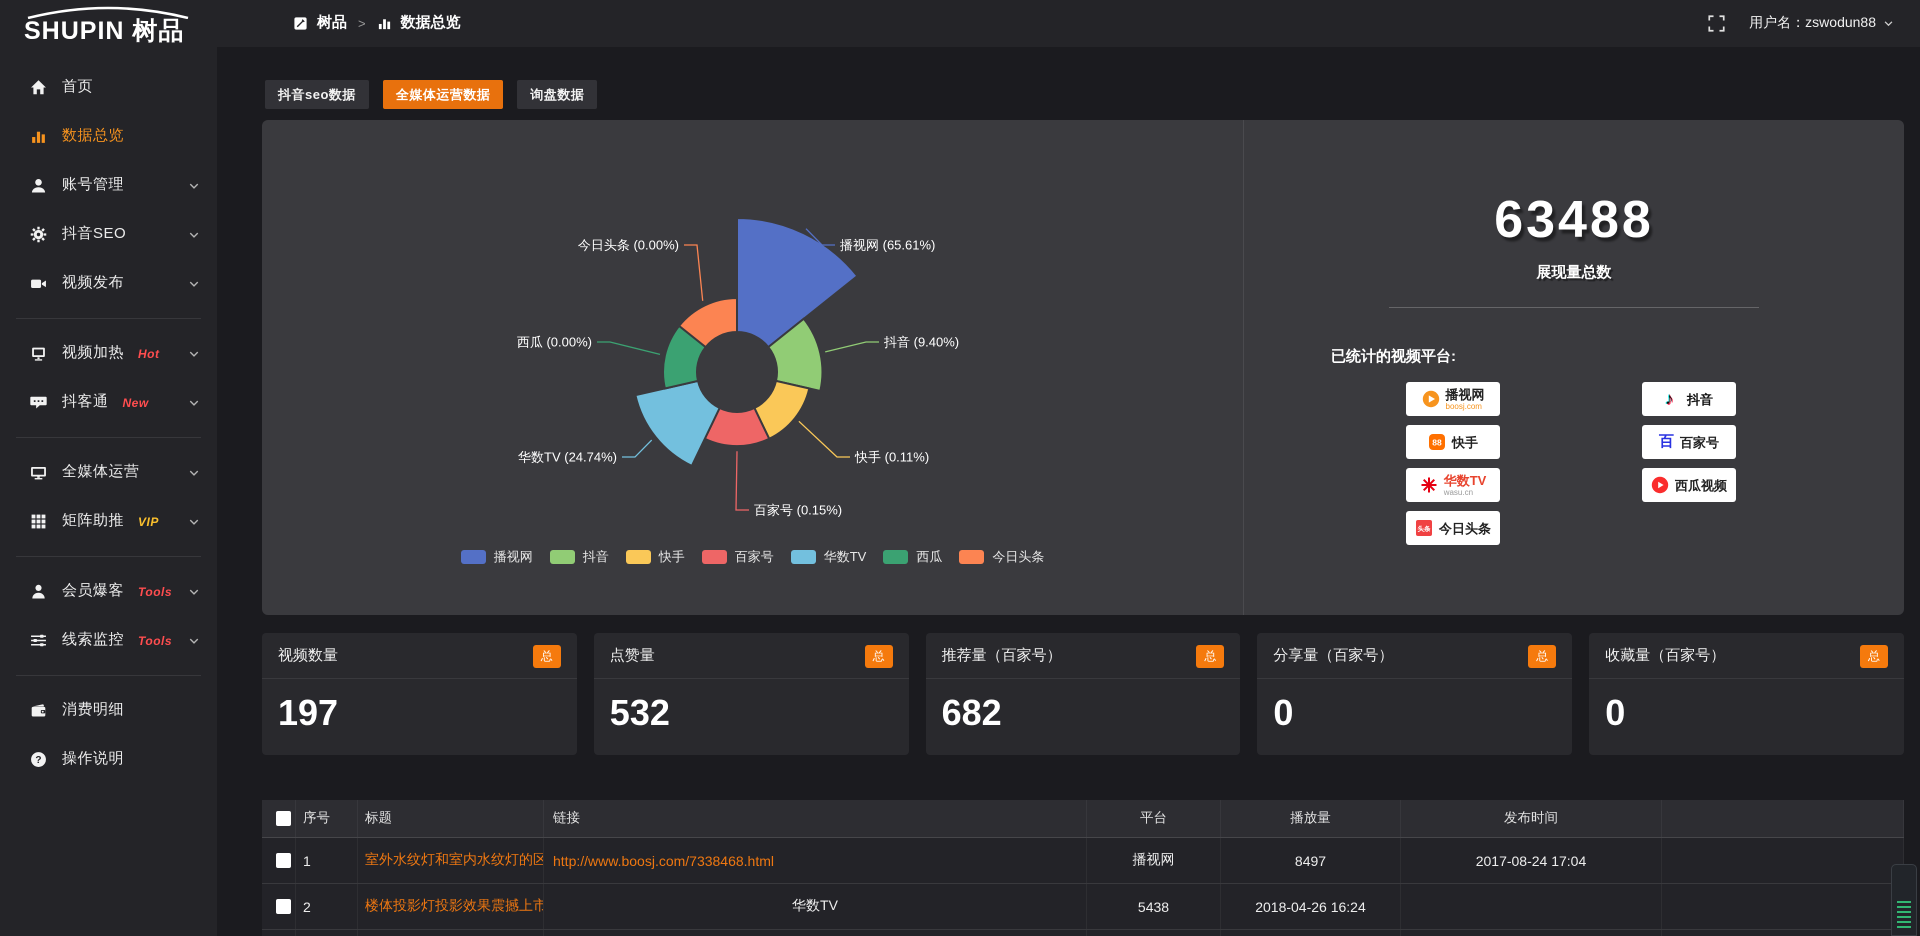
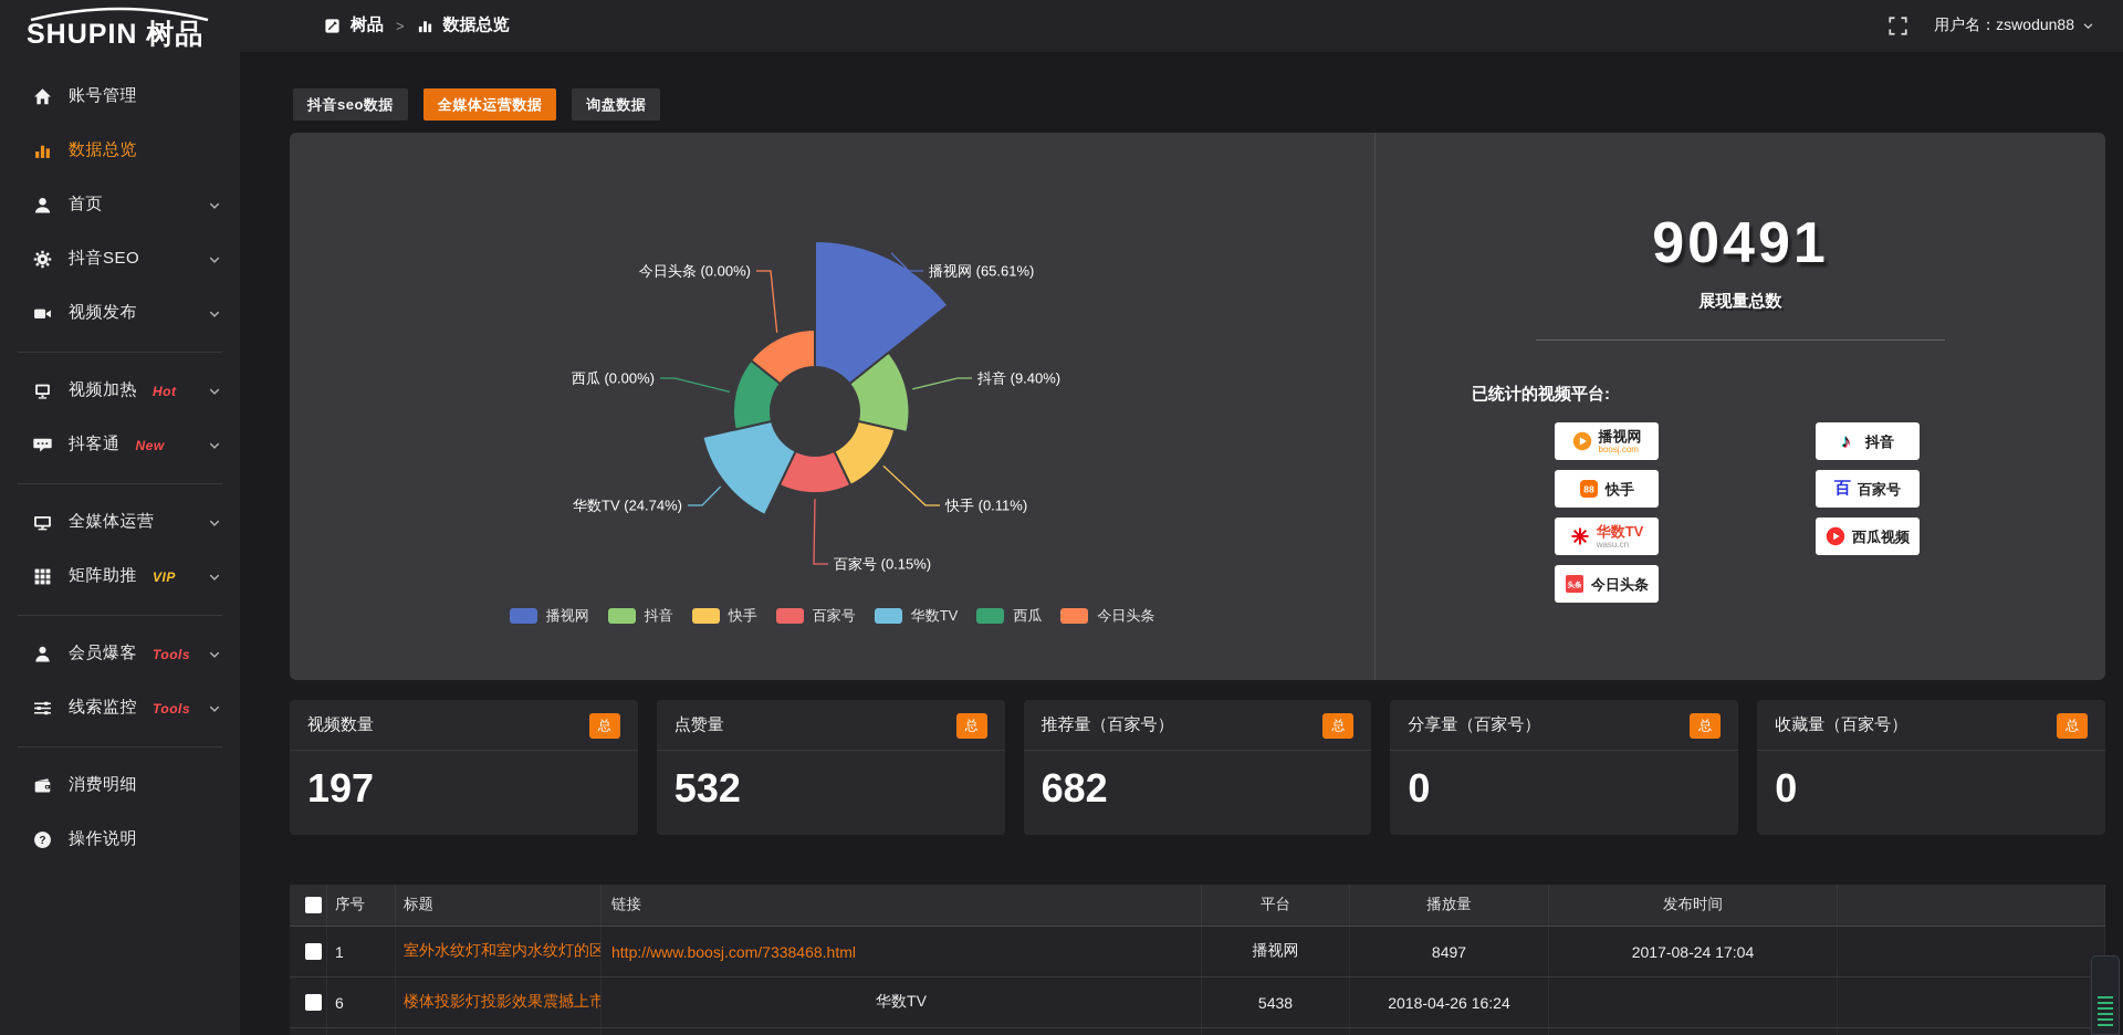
  SHUPIN 树品
  树品
  >
  数据总览
  用户名：zswodun88
- 首页
+ 账号管理
  数据总览
- 账号管理
+ 首页
  抖音SEO
  视频发布
  视频加热
  Hot
  抖客通
  New
  全媒体运营
  矩阵助推
  VIP
  会员爆客
  Tools
  线索监控
  Tools
  消费明细
  ?
  操作说明
  抖音seo数据
  全媒体运营数据
  询盘数据
  播视网 (65.61%)
  抖音 (9.40%)
  快手 (0.11%)
  百家号 (0.15%)
  华数TV (24.74%)
  西瓜 (0.00%)
  今日头条 (0.00%)
  播视网
  抖音
  快手
  百家号
  华数TV
  西瓜
  今日头条
- 63488
+ 90491
  展现量总数
  已统计的视频平台:
  播视网
  boosj.com
  88
  快手
  华数TV
  wasu.cn
  今日头条
  ♪
  抖音
  百
  百家号
  西瓜视频
  视频数量
  总
  197
  点赞量
  总
  532
  推荐量（百家号）
  总
  682
  分享量（百家号）
  总
  0
  收藏量（百家号）
  总
  0
  序号
  标题
  链接
  平台
  播放量
  发布时间
  1
  室外水纹灯和室内水纹灯的区
  http://www.boosj.com/7338468.html
  播视网
  8497
  2017-08-24 17:04
- 2
+ 6
  楼体投影灯投影效果震撼上市
  华数TV
  5438
  2018-04-26 16:24
